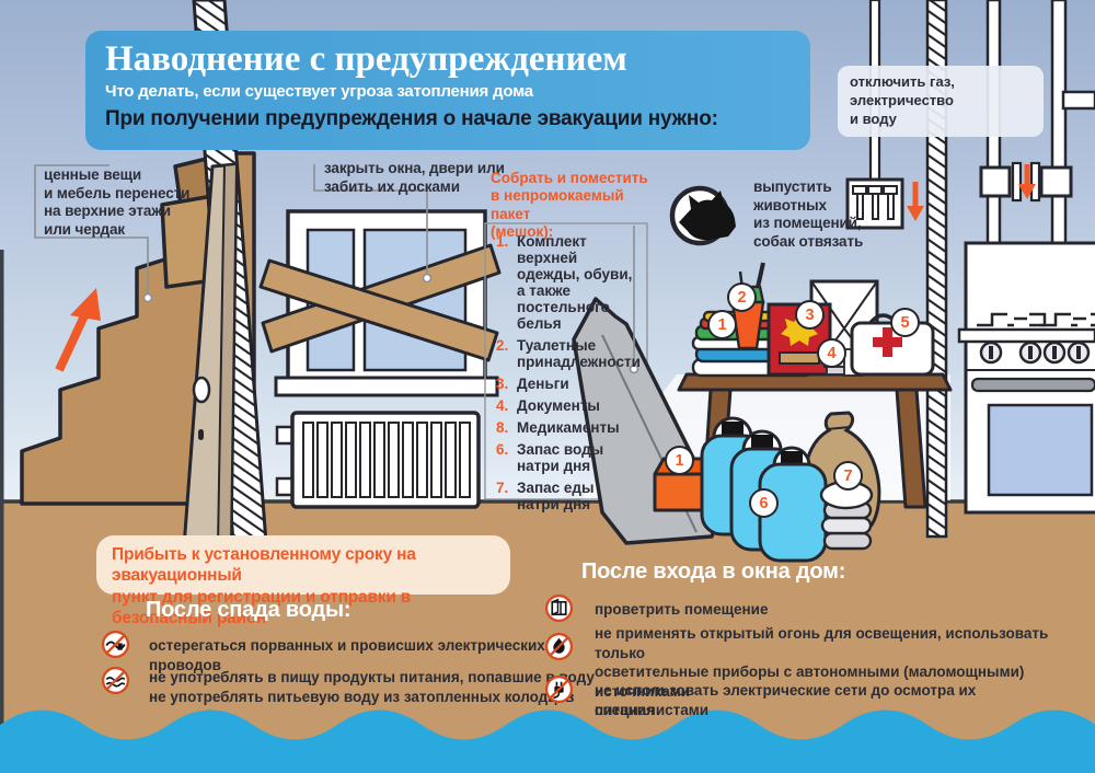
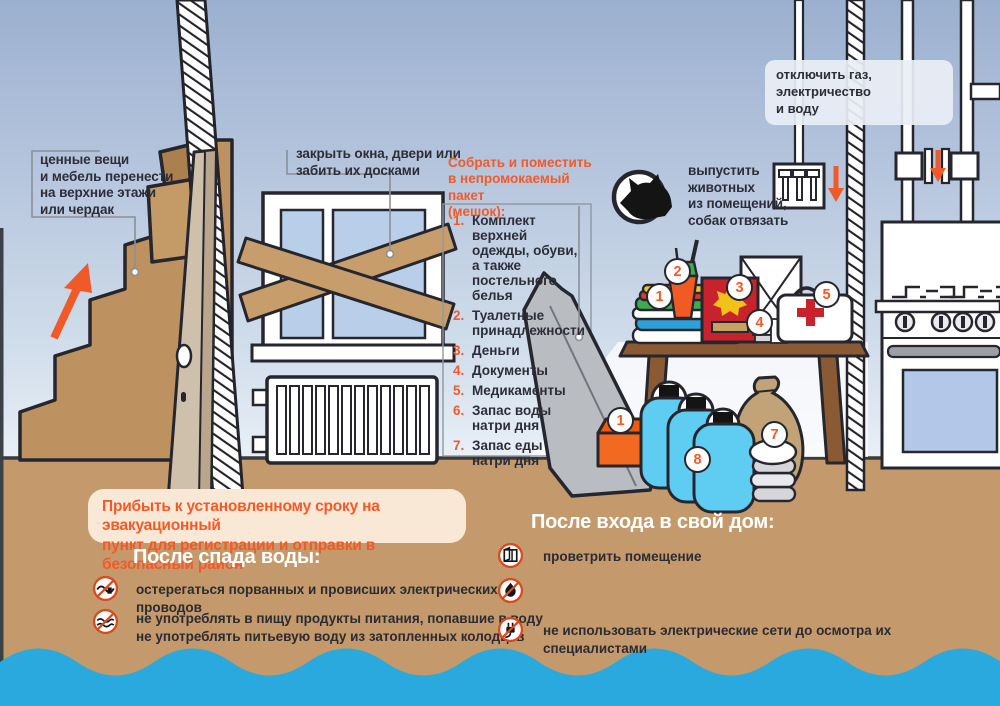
- Наводнение с предупреждением
- Что делать, если существует угроза затопления дома
- При получении предупреждения о начале эвакуации нужно:
  ценные вещи
  и мебель перенести
  на верхние этажи
  или чердак
  закрыть окна, двери или
  забить их досками
  отключить газ, электричество
  и воду
  выпустить
  животных
  из помещений,
  собак отвязать
  Собрать и поместить
  в непромокаемый пакет
  (мешок):
  1.
  Комплект верхней
  одежды, обуви,
  а также постельного
  белья
  2.
  Туалетные
  принадлежности
  3.
  Деньги
  4.
  Документы
- 8.
+ 5.
  Медикаменты
  6.
  Запас воды
  натри дня
  7.
  Запас еды
  натри дня
  Прибыть к установленному сроку на эвакуационный
  пункт для регистрации и отправки в безопасный район
  После спада воды:
  остерегаться порванных и провисших электрических проводов
  не употреблять в пищу продукты питания, попавшие воду
  не употреблять питьевую воду из затопленных колод
- После входа в окна дом:
+ После входа в свой дом:
  проветрить помещение
- не применять открытый огонь для освещения, использовать только
- осветительные приборы с автономными (маломощными) источниками
- питания
  не использовать электрические сети до осмотра их специалистами
  1
  2
  3
  4
  5
  1
- 6
+ 8
  7
